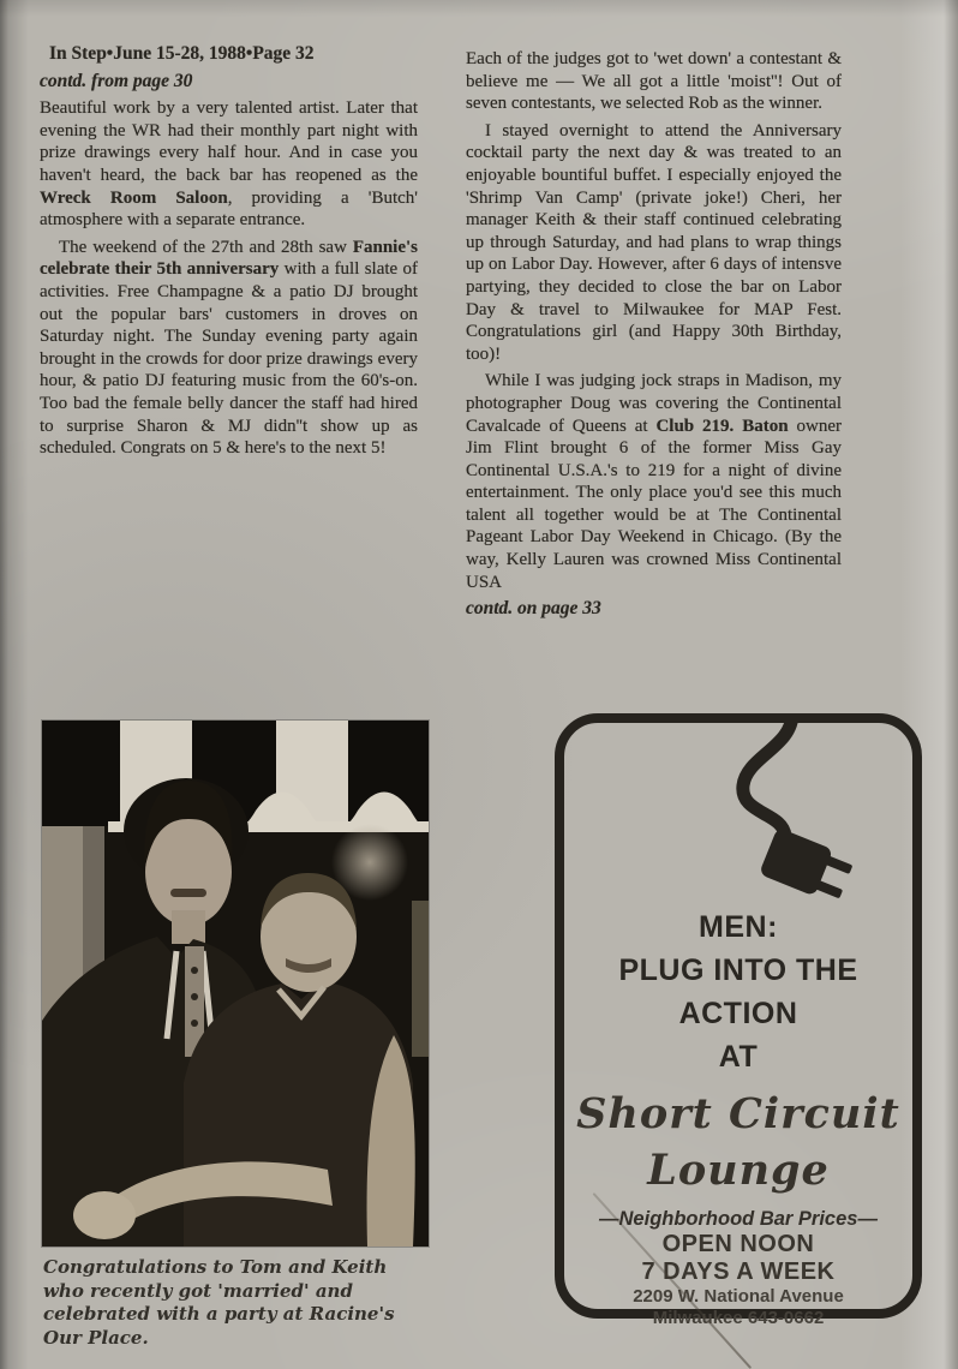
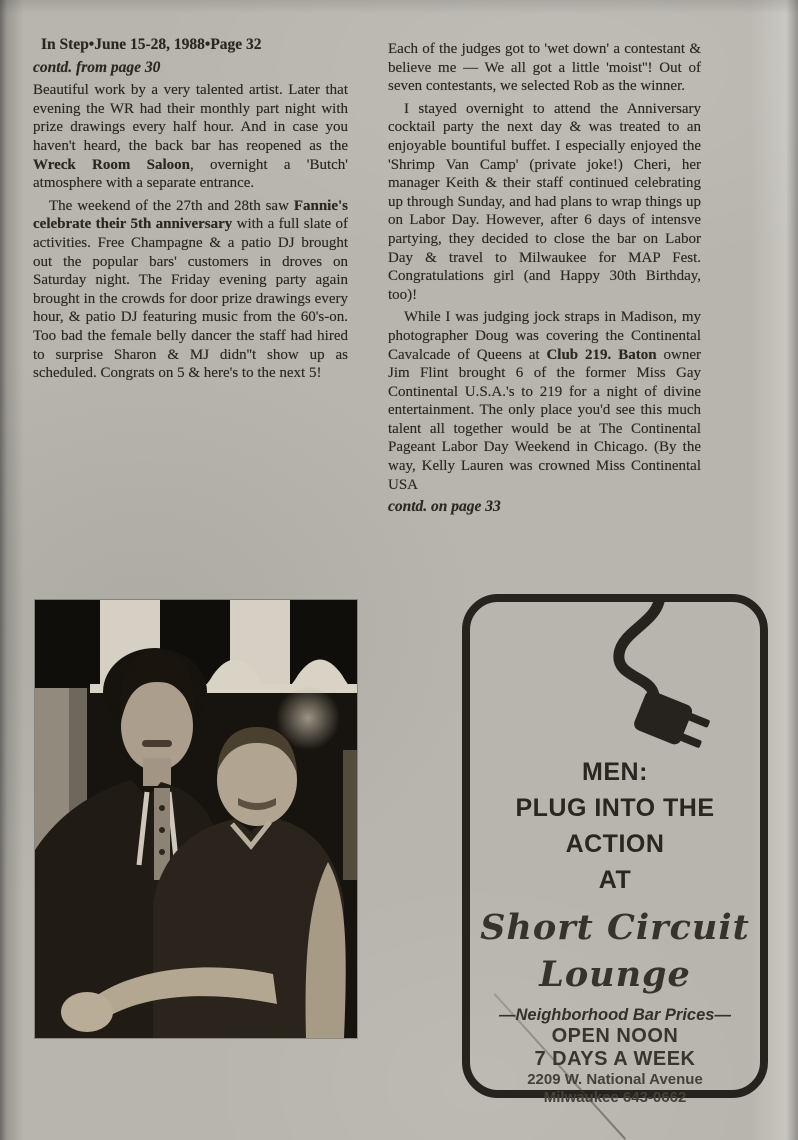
  In Step•June 15-28, 1988•Page 32
  contd. from page 30
- Beautiful work by a very talented artist. Later that evening the WR had their monthly part night with prize drawings every half hour. And in case you haven't heard, the back bar has reopened as the Wreck Room Saloon, providing a 'Butch' atmosphere with a separate entrance.
+ Beautiful work by a very talented artist. Later that evening the WR had their monthly part night with prize drawings every half hour. And in case you haven't heard, the back bar has reopened as the Wreck Room Saloon, overnight a 'Butch' atmosphere with a separate entrance.
- The weekend of the 27th and 28th saw Fannie's celebrate their 5th anniversary with a full slate of activities. Free Champagne & a patio DJ brought out the popular bars' customers in droves on Saturday night. The Sunday evening party again brought in the crowds for door prize drawings every hour, & patio DJ featuring music from the 60's-on. Too bad the female belly dancer the staff had hired to surprise Sharon & MJ didn''t show up as scheduled. Congrats on 5 & here's to the next 5!
+ The weekend of the 27th and 28th saw Fannie's celebrate their 5th anniversary with a full slate of activities. Free Champagne & a patio DJ brought out the popular bars' customers in droves on Saturday night. The Friday evening party again brought in the crowds for door prize drawings every hour, & patio DJ featuring music from the 60's-on. Too bad the female belly dancer the staff had hired to surprise Sharon & MJ didn''t show up as scheduled. Congrats on 5 & here's to the next 5!
  Each of the judges got to 'wet down' a contestant & believe me — We all got a little 'moist''! Out of seven contestants, we selected Rob as the winner.
- I stayed overnight to attend the Anniversary cocktail party the next day & was treated to an enjoyable bountiful buffet. I especially enjoyed the 'Shrimp Van Camp' (private joke!) Cheri, her manager Keith & their staff continued celebrating up through Saturday, and had plans to wrap things up on Labor Day. However, after 6 days of intensve partying, they decided to close the bar on Labor Day & travel to Milwaukee for MAP Fest. Congratulations girl (and Happy 30th Birthday, too)!
+ I stayed overnight to attend the Anniversary cocktail party the next day & was treated to an enjoyable bountiful buffet. I especially enjoyed the 'Shrimp Van Camp' (private joke!) Cheri, her manager Keith & their staff continued celebrating up through Sunday, and had plans to wrap things up on Labor Day. However, after 6 days of intensve partying, they decided to close the bar on Labor Day & travel to Milwaukee for MAP Fest. Congratulations girl (and Happy 30th Birthday, too)!
  While I was judging jock straps in Madison, my photographer Doug was covering the Continental Cavalcade of Queens at Club 219. Baton owner Jim Flint brought 6 of the former Miss Gay Continental U.S.A.'s to 219 for a night of divine entertainment. The only place you'd see this much talent all together would be at The Continental Pageant Labor Day Weekend in Chicago. (By the way, Kelly Lauren was crowned Miss Continental USA
  contd. on page 33
- Congratulations to Tom and Keith who recently got 'married' and celebrated with a party at Racine's Our Place.
  MEN:
  PLUG INTO THE
  ACTION
  AT
  Short Circuit
  Lounge
  —Neighborhood Bar Prices—
  OPEN NOON
  7 DAYS A WEEK
  2209. National Avenue
  Milwakee 643-0662
